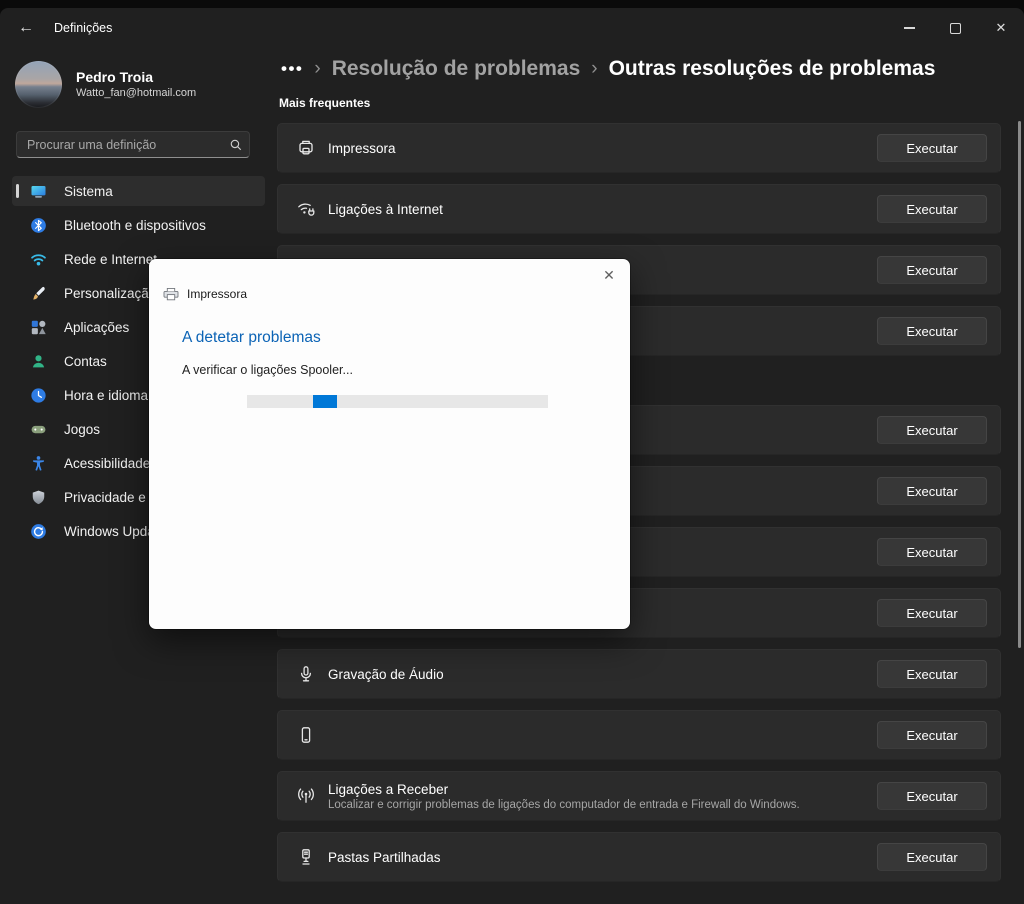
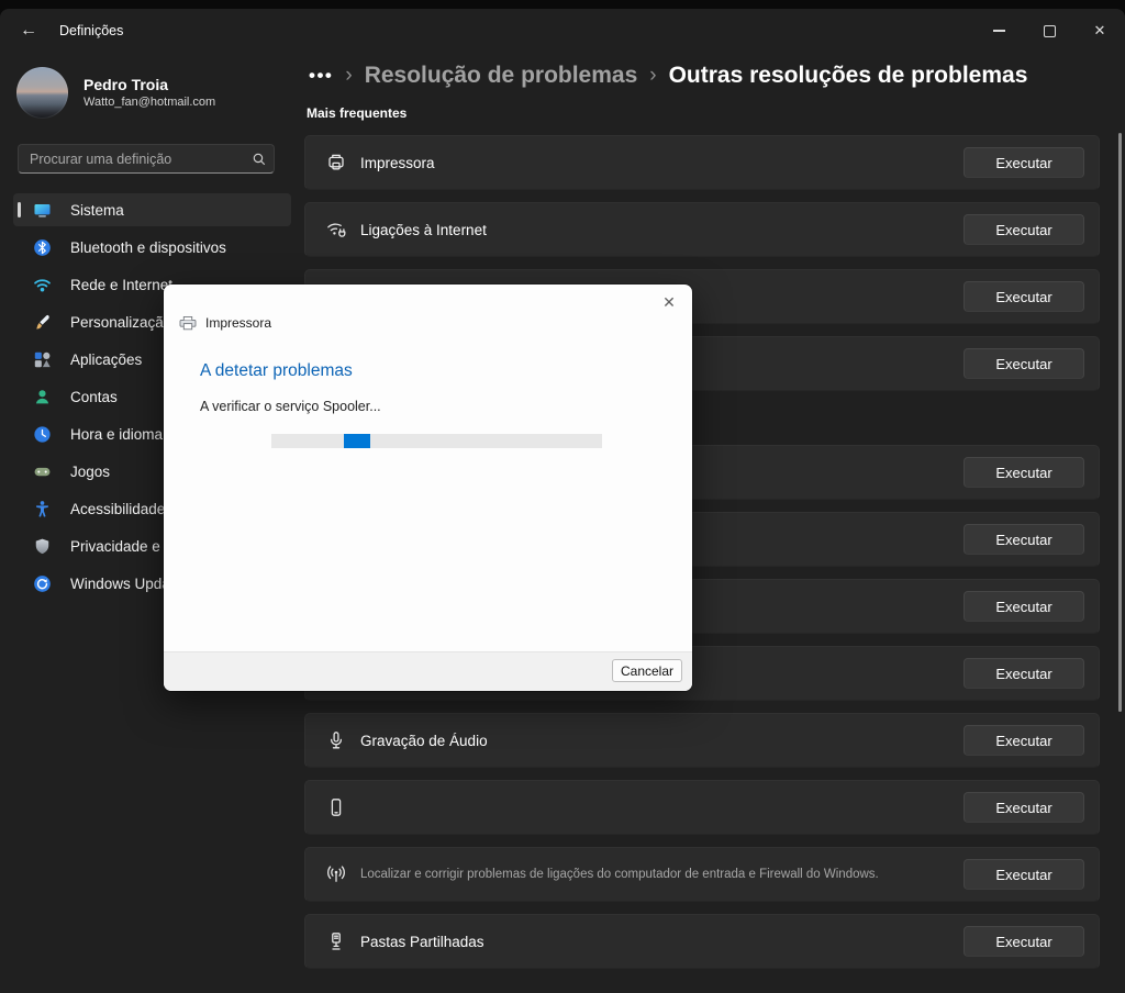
  ←
  Definições
  ✕
  Pedro Troia
  Watto_fan@hotmail.com
  Procurar uma definição
  Sistema
  Bluetooth e dispositivos
  Rede e Interne
  Personalizaçã
  Aplicações
  Contas
  Hora e idioma
  Jogos
  Acessibilidade
  Windows Upd
  •••
  ›
  Resolução de problemas
  ›
  Outras resoluções de problemas
  Mais frequentes
  Impressora
  Executar
  Ligações à Internet
  Executar
  Executar
  Executar
  Executar
  Executar
  Executar
  Executar
  Gravação de Áudio
  Executar
  Executar
- Ligações a Receber
  Localizar e corrigir problemas de ligações do computador de entrada e Firewall do Windows.
  Executar
  Pastas Partilhadas
  Executar
  ✕
  Impressora
  A detetar problemas
- A verificar o ligações Spooler...
+ A verificar o serviço Spooler...
+ Cancelar
